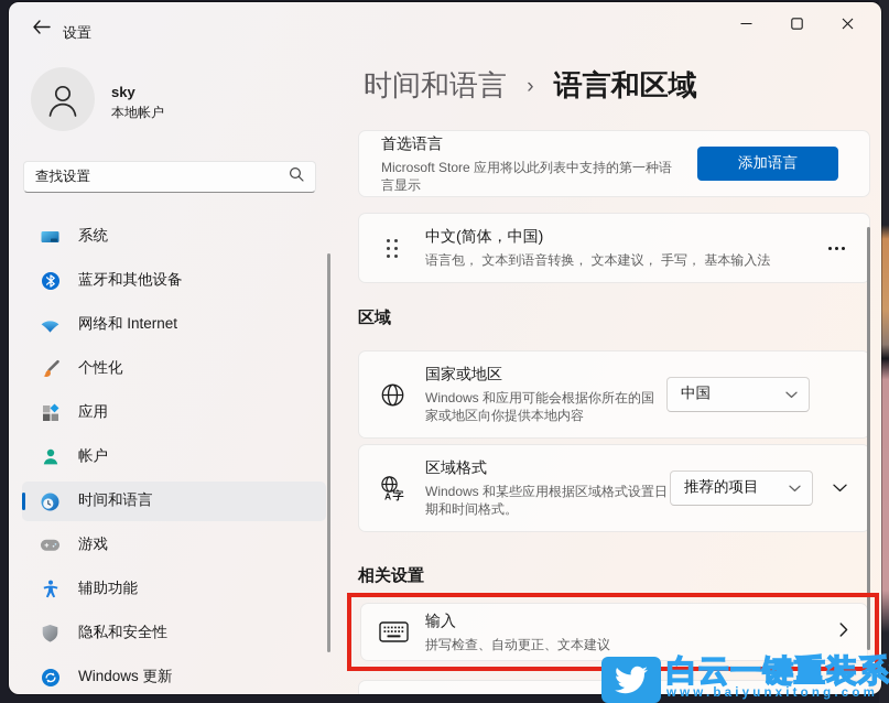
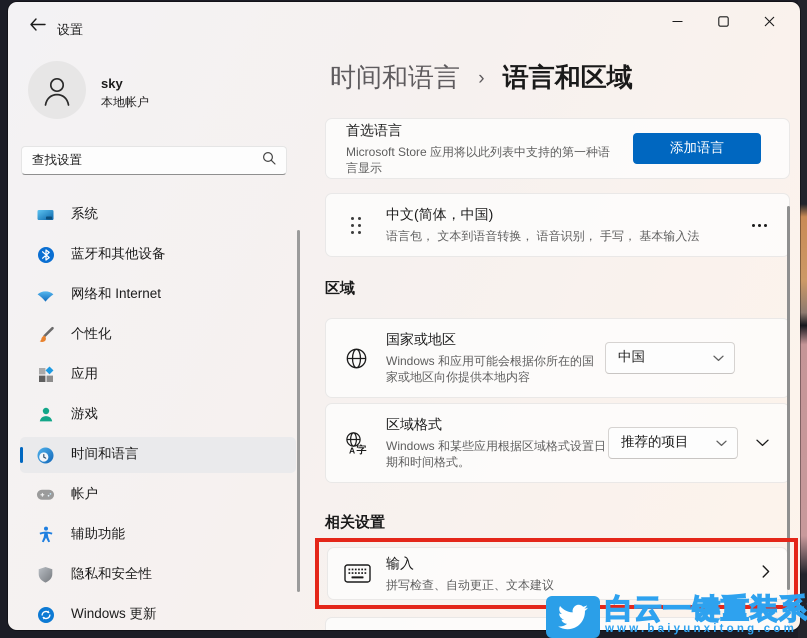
  设置
  sky
  本地帐户
  查找设置
  系统
  蓝牙和其他设备
  网络和 Internet
  个性化
  应用
- 帐户
+ 游戏
  时间和语言
- 游戏
+ 帐户
  辅助功能
  隐私和安全性
  Windows 更新
  时间和语言 › 语言和区域
  首选语言
  Microsoft Store 应用将以此列表中支持的第一种语言显示
  添加语言
  中文(简体，中国)
- 语言包， 文本到语音转换， 文本建议， 手写， 基本输入法
+ 语言包， 文本到语音转换， 语音识别， 手写， 基本输入法
  区域
  国家或地区
  Windows 和应用可能会根据你所在的国家或地区向你提供本地内容
  中国
  字
  A
  区域格式
  Windows 和某些应用根据区域格式设置日期和时间格式。
  推荐的项目
  相关设置
  输入
  拼写检查、自动更正、文本建议
  白云一键重装系
  www.baiyunxitong.com
